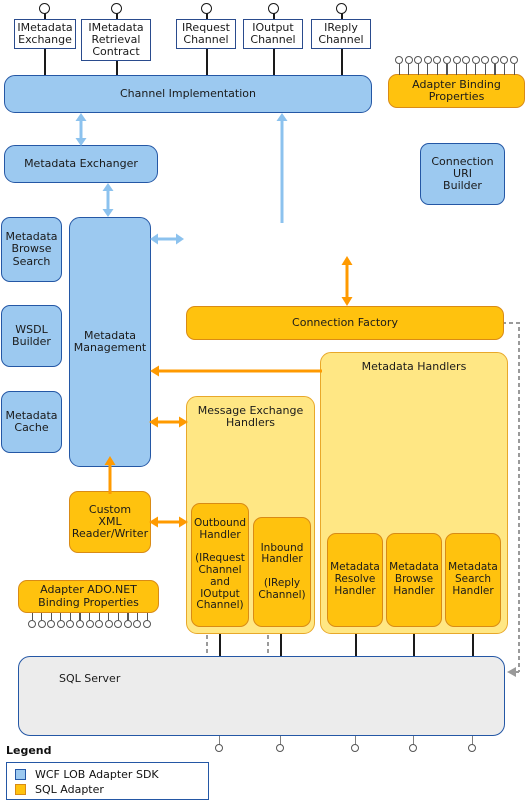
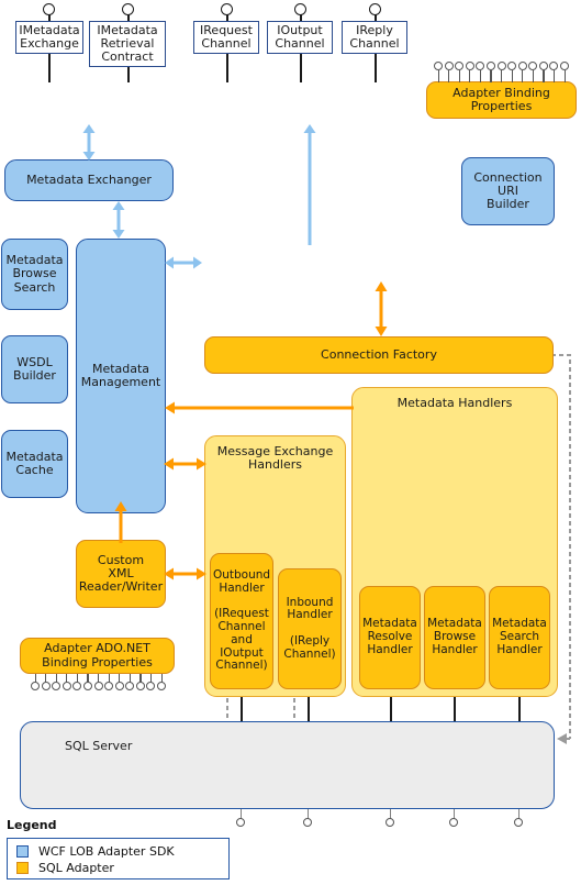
  IMetadata
  Exchange
  IMetadata
  Retrieval
  Contract
  IRequest
  Channel
  IOutput
  Channel
  IReply
  Channel
- Channel Implementation
  Adapter Binding
  Properties
  Metadata Exchanger
  Connection
  URI
  Builder
  Metadata
  Browse
  Search
  WSDL
  Builder
  Metadata
  Cache
  Metadata
  Management
  Connection Factory
  Metadata Handlers
  Message Exchange
  Handlers
  Custom
  XML
  Reader/Writer
  Outbound
  Handler
  (IRequest
  Channel
  and
  IOutput
  Channel)
  Inbound
  Handler
  (IReply
  Channel)
  Metadata
  Resolve
  Handler
  Metadata
  Browse
  Handler
  Metadata
  Search
  Handler
  Adapter ADO.NET
  Binding Properties
  SQL Server
  Legend
  WCF LOB Adapter SDK
  SQL Adapter
